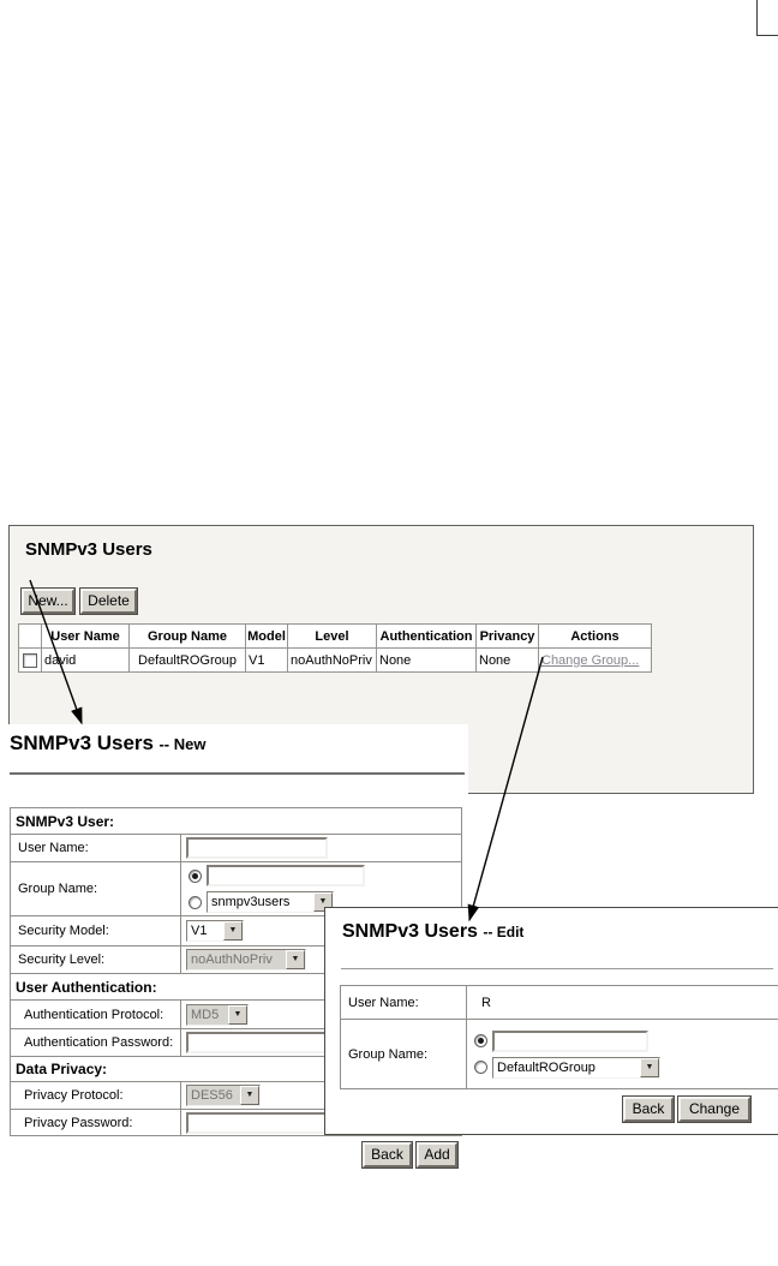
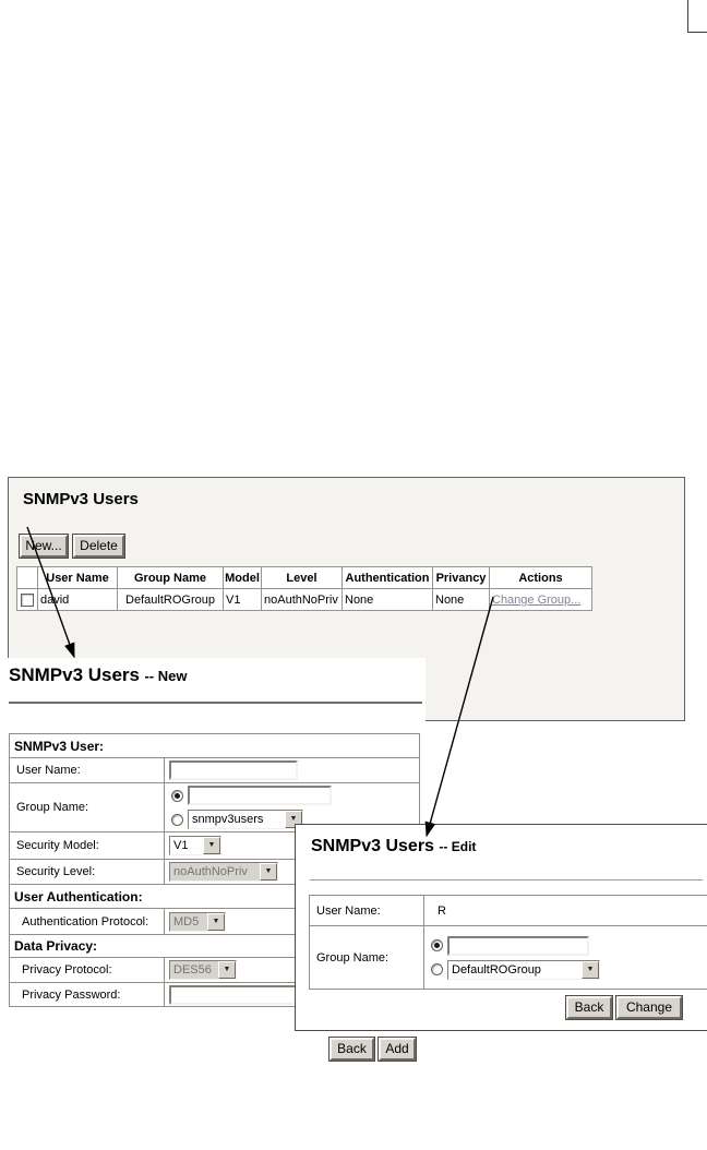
  SNMPv3 Users
  New...
  Delete
  	User Name	Group Name	Model	Level	Authentication	Privancy	Actions
  	david	DefaultROGroup	V1	noAuthNoPriv	None	None	Change Group...
  SNMPv3 Users -- New
  SNMPv3 User:
  User Name:
  Group Name:	snmpv3users
  Security Model:	V1
  Security Level:	noAuthNoPriv
  User Authentication:
  Authentication Protocol:	MD5
- Authentication Password:
  Data Privacy:
  Privacy Protocol:	DES56
  Privacy Password:
  Back
  Add
  SNMPv3 Users -- Edit
  User Name:	R
  Group Name:	DefaultROGroup
  Back
  Change
